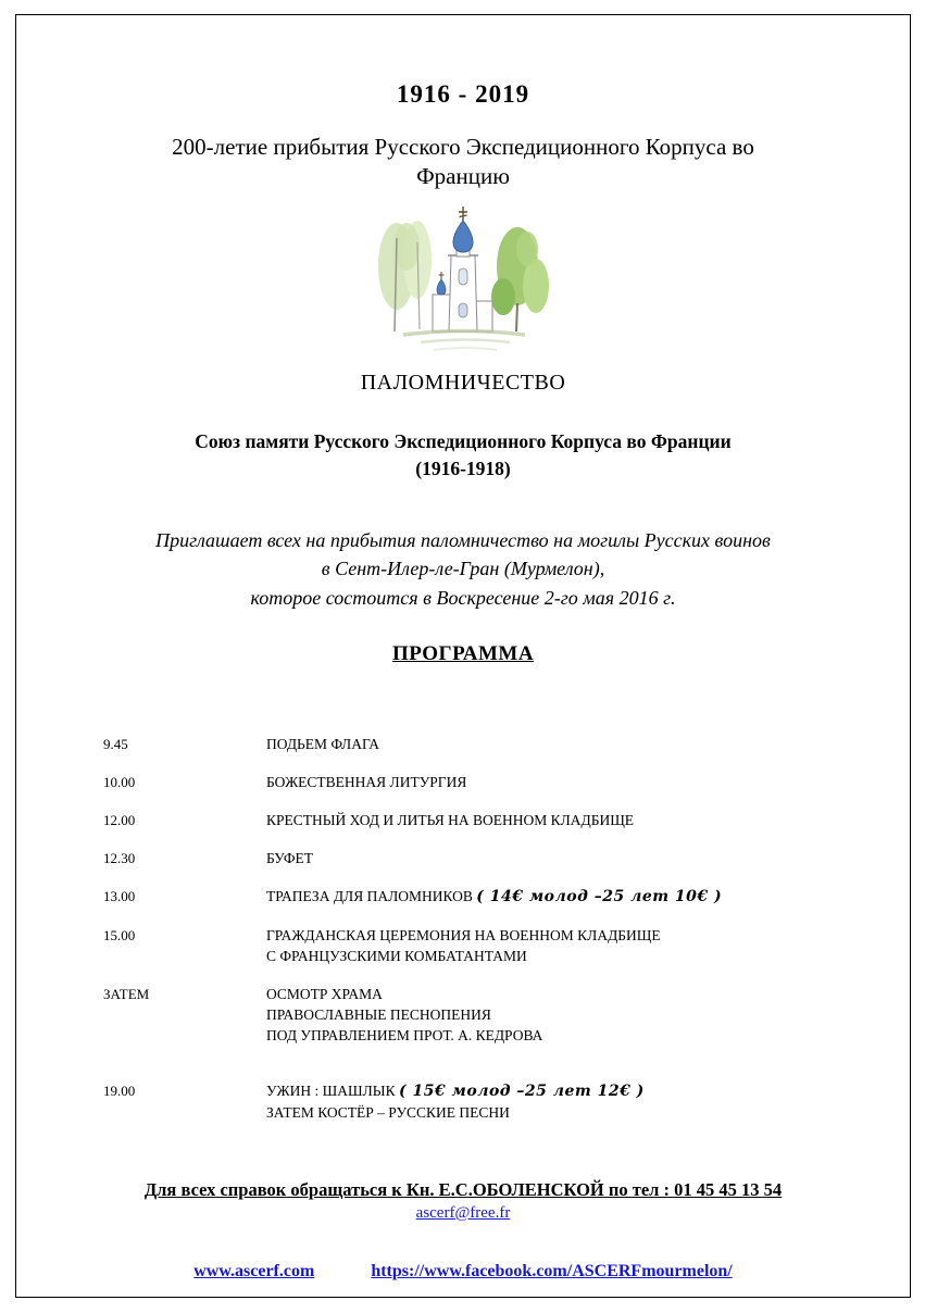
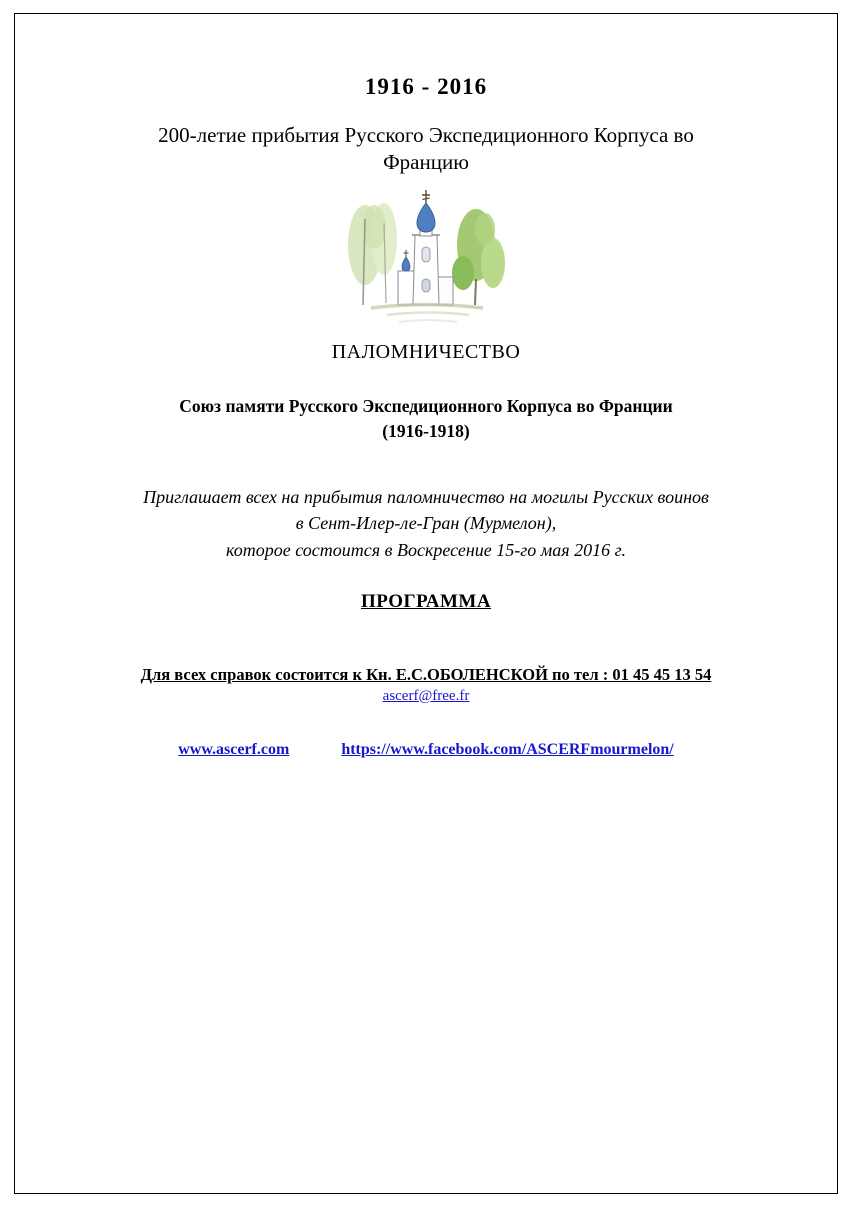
- 1916 - 2019
+ 1916 - 2016
  200-летие прибытия Русского Экспедиционного Корпуса во Францию
  ПАЛОМНИЧЕСТВО
  Союз памяти Русского Экспедиционного Корпуса во Франции
  (1916-1918)
  Приглашает всех на прибытия паломничество на могилы Русских воинов
  в Сент-Илер-ле-Гран (Мурмелон),
- которое состоится в Воскресение 2-го мая 2016 г.
+ которое состоится в Воскресение 15-го мая 2016 г.
  ПРОГРАММА
- 9.45
- ПОДЬЕМ ФЛАГА
- 10.00
- БОЖЕСТВЕННАЯ ЛИТУРГИЯ
- 12.00
- КРЕСТНЫЙ ХОД И ЛИТЬЯ НА ВОЕННОМ КЛАДБИЩЕ
- 12.30
- БУФЕТ
- 13.00
- ТРАПЕЗА ДЛЯ ПАЛОМНИКОВ ( 14€ молод –25 лет 10€ )
- 15.00
- ГРАЖДАНСКАЯ ЦЕРЕМОНИЯ НА ВОЕННОМ КЛАДБИЩЕ
- С ФРАНЦУЗСКИМИ КОМБАТАНТАМИ
- ЗАТЕМ
- ОСМОТР ХРАМА
- ПРАВОСЛАВНЫЕ ПЕСНОПЕНИЯ
- ПОД УПРАВЛЕНИЕМ ПРОТ. А. КЕДРОВА
- 19.00
- УЖИН : ШАШЛЫК ( 15€ молод –25 лет 12€ )
- ЗАТЕМ КОСТЁР – РУССКИЕ ПЕСНИ
- Для всех справок обращаться к Кн. Е.С.ОБОЛЕНСКОЙ по тел : 01 45 45 13 54
+ Для всех справок состоится к Кн. Е.С.ОБОЛЕНСКОЙ по тел : 01 45 45 13 54
  ascerf@free.fr
  www.ascerf.com https://www.facebook.com/ASCERFmourmelon/
